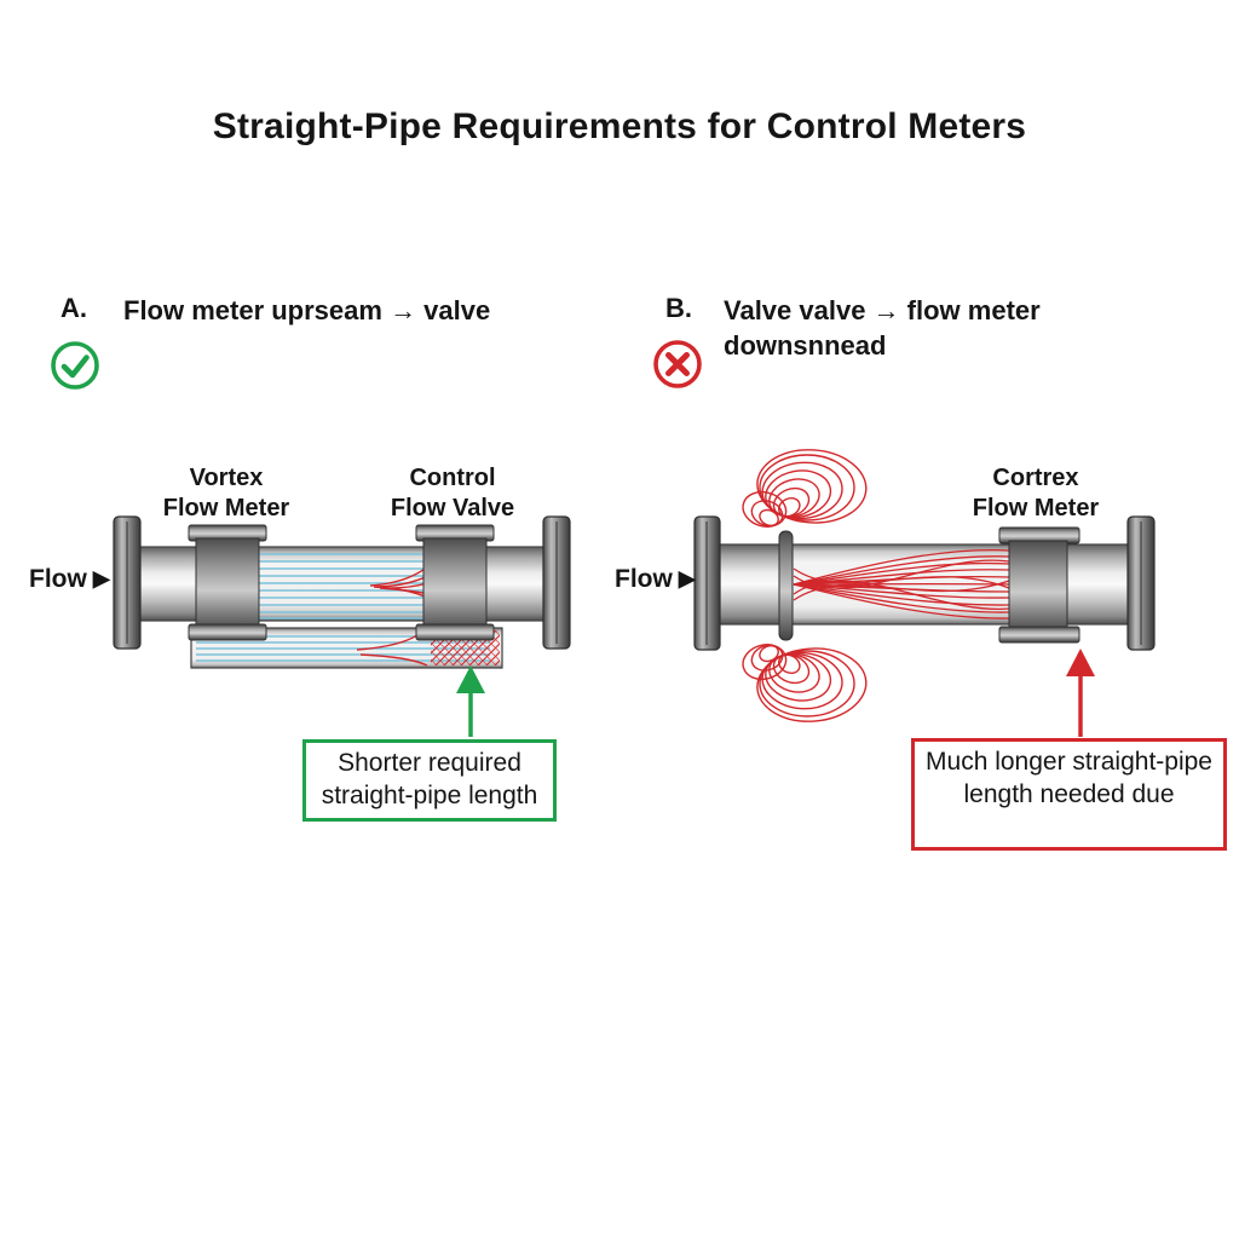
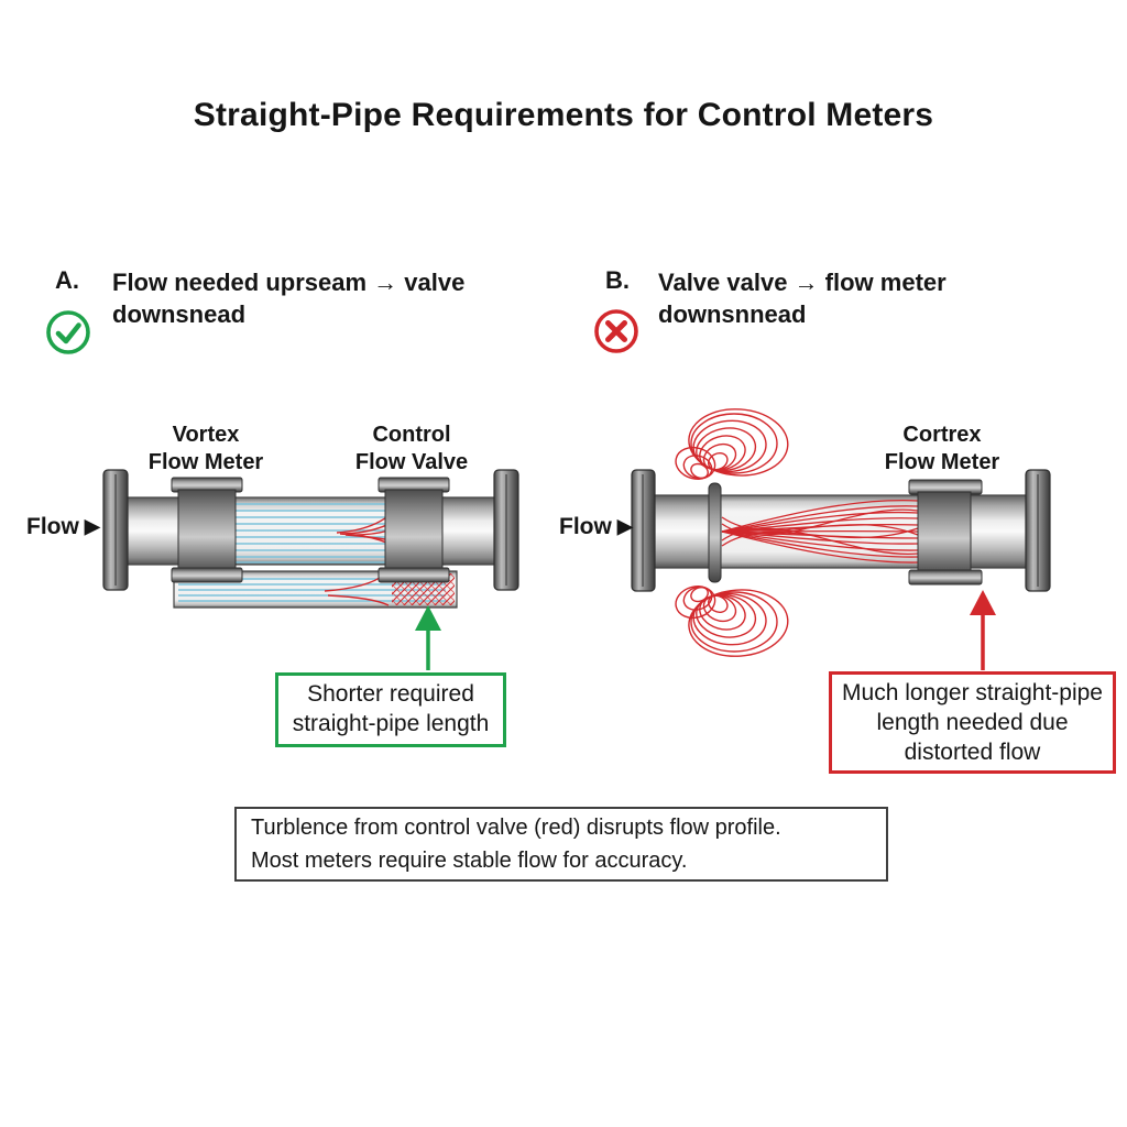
  Straight-Pipe Requirements for Control Meters
  A.
- Flow meter uprseam → valve
+ Flow needed uprseam → valve
+ downsnead
  B.
  Valve valve → flow meter
  downsnnead
  Vortex
  Flow Meter
  Control
  Flow Valve
  Cortrex
  Flow Meter
  Flow ▶
  Flow ▶
  Shorter required
  straight-pipe length
  Much longer straight-pipe
  length needed due
+ distorted flow
+ Turblence from control valve (red) disrupts flow profile.
+ Most meters require stable flow for accuracy.
